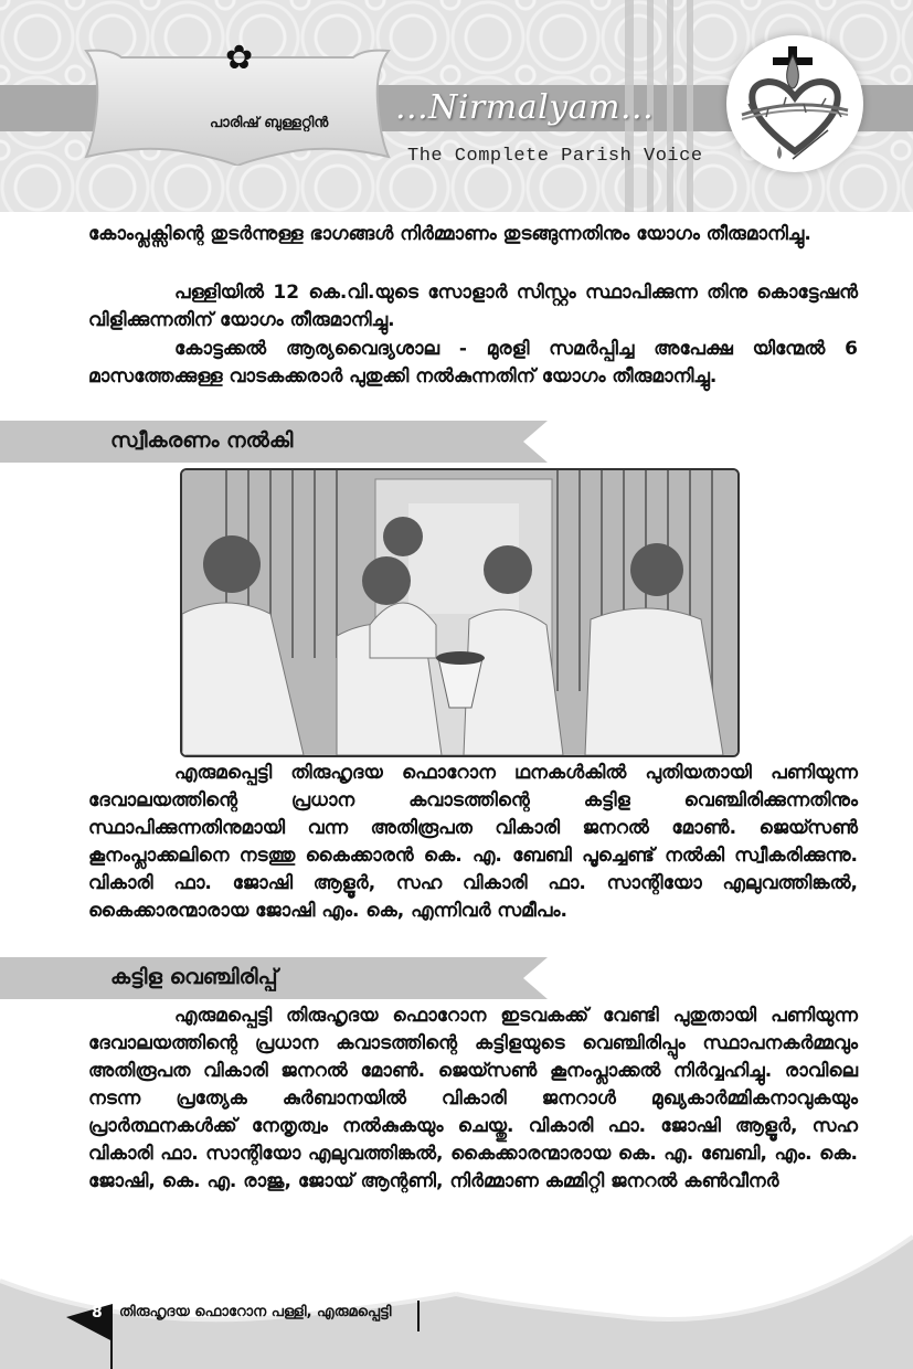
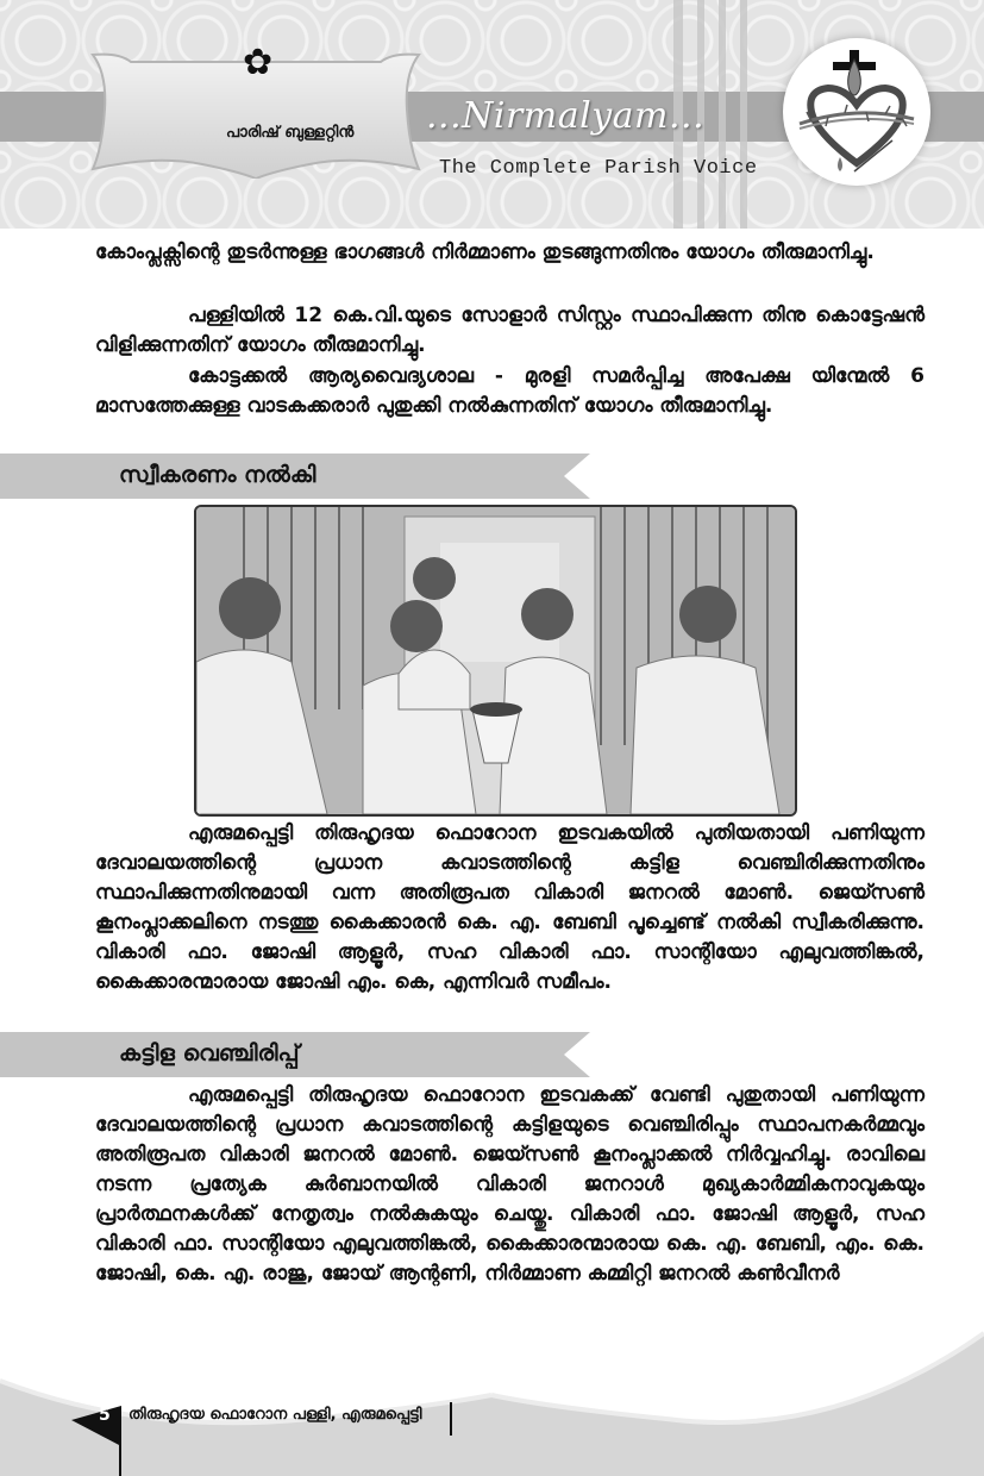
  ✿
  പാരിഷ് ബുള്ളറ്റിൻ
  ...Nirmalyam...
  The Complete Parish Voice
  കോംപ്ലക്സിന്റെ തുടർന്നുള്ള ഭാഗങ്ങൾ നിർമ്മാണം തുടങ്ങുന്നതിനും യോഗം തീരുമാനിച്ചു.
  പള്ളിയിൽ 12 കെ.വി.യുടെ സോളാർ സിസ്റ്റം സ്ഥാപിക്കുന്ന തിനു കൊട്ടേഷൻ വിളിക്കുന്നതിന് യോഗം തീരുമാനിച്ചു.
  കോട്ടക്കൽ ആര്യവൈദ്യശാല - മുരളി സമർപ്പിച്ച അപേക്ഷ യിന്മേൽ 6 മാസത്തേക്കുള്ള വാടകക്കരാർ പുതുക്കി നൽകുന്നതിന് യോഗം തീരുമാനിച്ചു.
  സ്വീകരണം നൽകി
- എരുമപ്പെട്ടി തിരുഹൃദയ ഫൊറോന ഥനകൾകിൽ പുതിയതായി പണിയുന്ന ദേവാലയത്തിന്റെ പ്രധാന കവാടത്തിന്റെ കട്ടിള വെഞ്ചിരിക്കുന്നതിനും സ്ഥാപിക്കുന്നതിനുമായി വന്ന അതിരൂപത വികാരി ജനറൽ മോൺ. ജെയ്സൺ കൂനംപ്ലാക്കലിനെ നടത്തു കൈക്കാരൻ കെ. എ. ബേബി പൂച്ചെണ്ട് നൽകി സ്വീകരിക്കുന്നു. വികാരി ഫാ. ജോഷി ആളൂർ, സഹ വികാരി ഫാ. സാന്റിയോ എലുവത്തിങ്കൽ, കൈക്കാരന്മാരായ ജോഷി എം. കെ, എന്നിവർ സമീപം.
+ എരുമപ്പെട്ടി തിരുഹൃദയ ഫൊറോന ഇടവകയിൽ പുതിയതായി പണിയുന്ന ദേവാലയത്തിന്റെ പ്രധാന കവാടത്തിന്റെ കട്ടിള വെഞ്ചിരിക്കുന്നതിനും സ്ഥാപിക്കുന്നതിനുമായി വന്ന അതിരൂപത വികാരി ജനറൽ മോൺ. ജെയ്സൺ കൂനംപ്ലാക്കലിനെ നടത്തു കൈക്കാരൻ കെ. എ. ബേബി പൂച്ചെണ്ട് നൽകി സ്വീകരിക്കുന്നു. വികാരി ഫാ. ജോഷി ആളൂർ, സഹ വികാരി ഫാ. സാന്റിയോ എലുവത്തിങ്കൽ, കൈക്കാരന്മാരായ ജോഷി എം. കെ, എന്നിവർ സമീപം.
  കട്ടിള വെഞ്ചിരിപ്പ്
  എരുമപ്പെട്ടി തിരുഹൃദയ ഫൊറോന ഇടവകക്ക് വേണ്ടി പുതുതായി പണിയുന്ന ദേവാലയത്തിന്റെ പ്രധാന കവാടത്തിന്റെ കട്ടിളയുടെ വെഞ്ചിരിപ്പും സ്ഥാപനകർമ്മവും അതിരൂപത വികാരി ജനറൽ മോൺ. ജെയ്സൺ കൂനംപ്ലാക്കൽ നിർവ്വഹിച്ചു. രാവിലെ നടന്ന പ്രത്യേക കുർബാനയിൽ വികാരി ജനറാൾ മുഖ്യകാർമ്മികനാവുകയും പ്രാർത്ഥനകൾക്ക് നേതൃത്വം നൽകുകയും ചെയ്തു. വികാരി ഫാ. ജോഷി ആളൂർ, സഹ വികാരി ഫാ. സാന്റിയോ എലുവത്തിങ്കൽ, കൈക്കാരന്മാരായ കെ. എ. ബേബി, എം. കെ. ജോഷി, കെ. എ. രാജു, ജോയ് ആന്റണി, നിർമ്മാണ കമ്മിറ്റി ജനറൽ കൺവീനർ
- 8
+ 5
  തിരുഹൃദയ ഫൊറോന പള്ളി, എരുമപ്പെട്ടി
